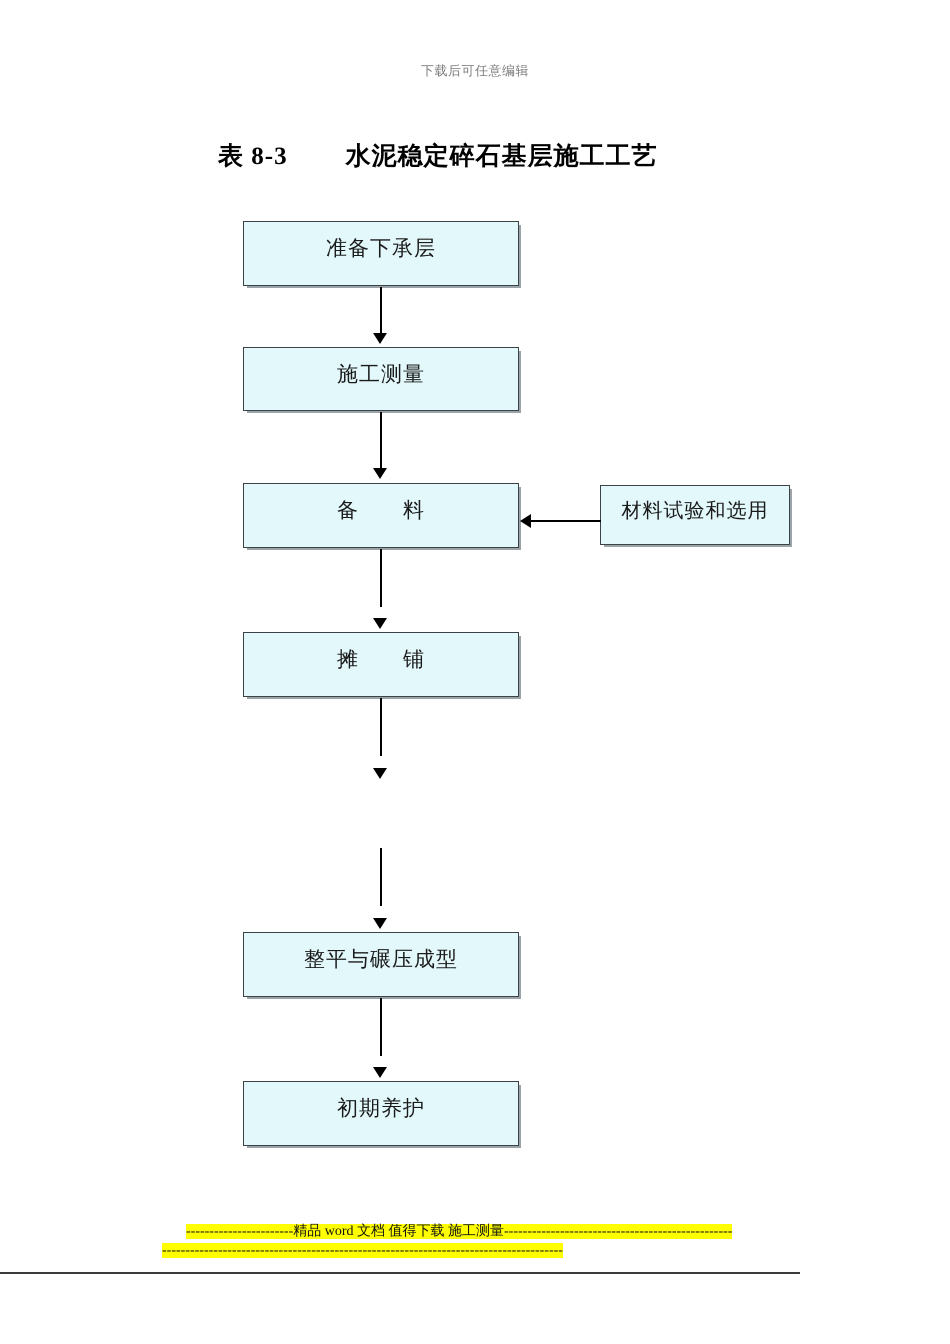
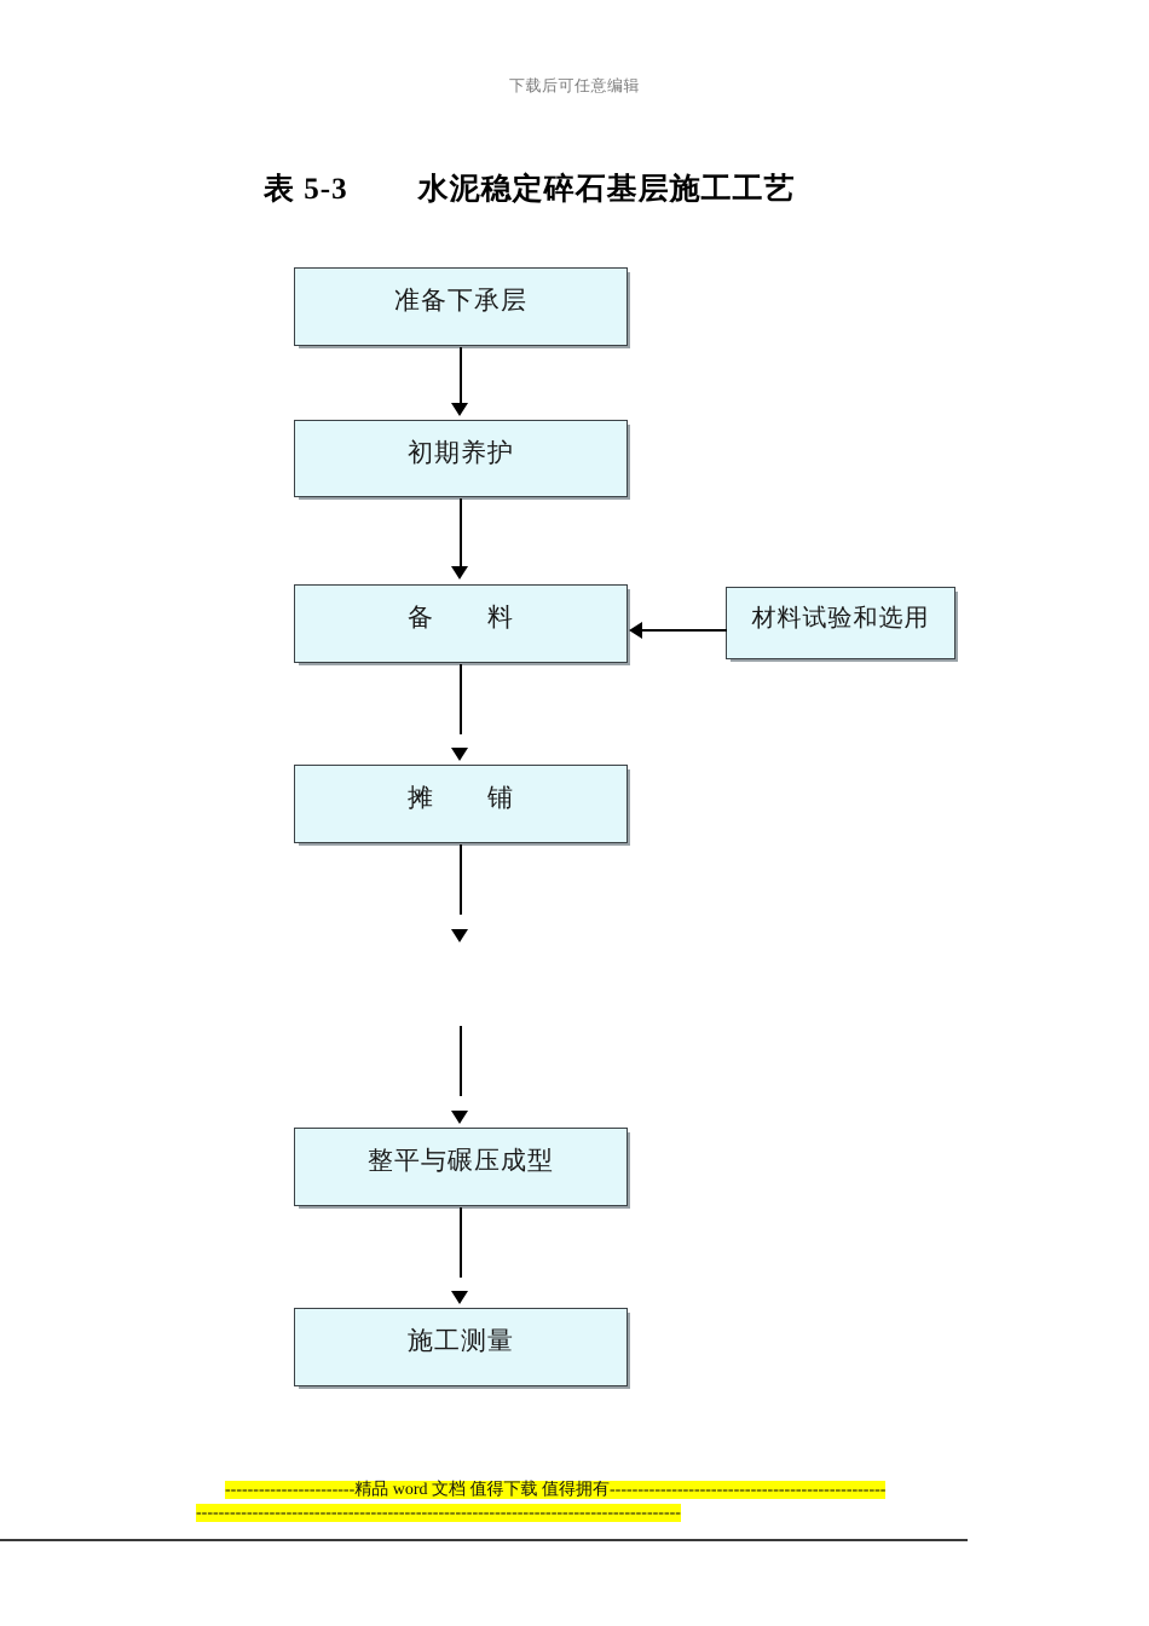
  下载后可任意编辑
- 表 8-3 水泥稳定碎石基层施工工艺
+ 表 5-3 水泥稳定碎石基层施工工艺
  准备下承层
- 施工测量
+ 初期养护
  备 料
  材料试验和选用
  摊 铺
  整平与碾压成型
- 初期养护
+ 施工测量
- -----------------------精品 word 文档 值得下载 施工测量-------------------------------------------------
+ -----------------------精品 word 文档 值得下载 值得拥有-------------------------------------------------
  --------------------------------------------------------------------------------------
